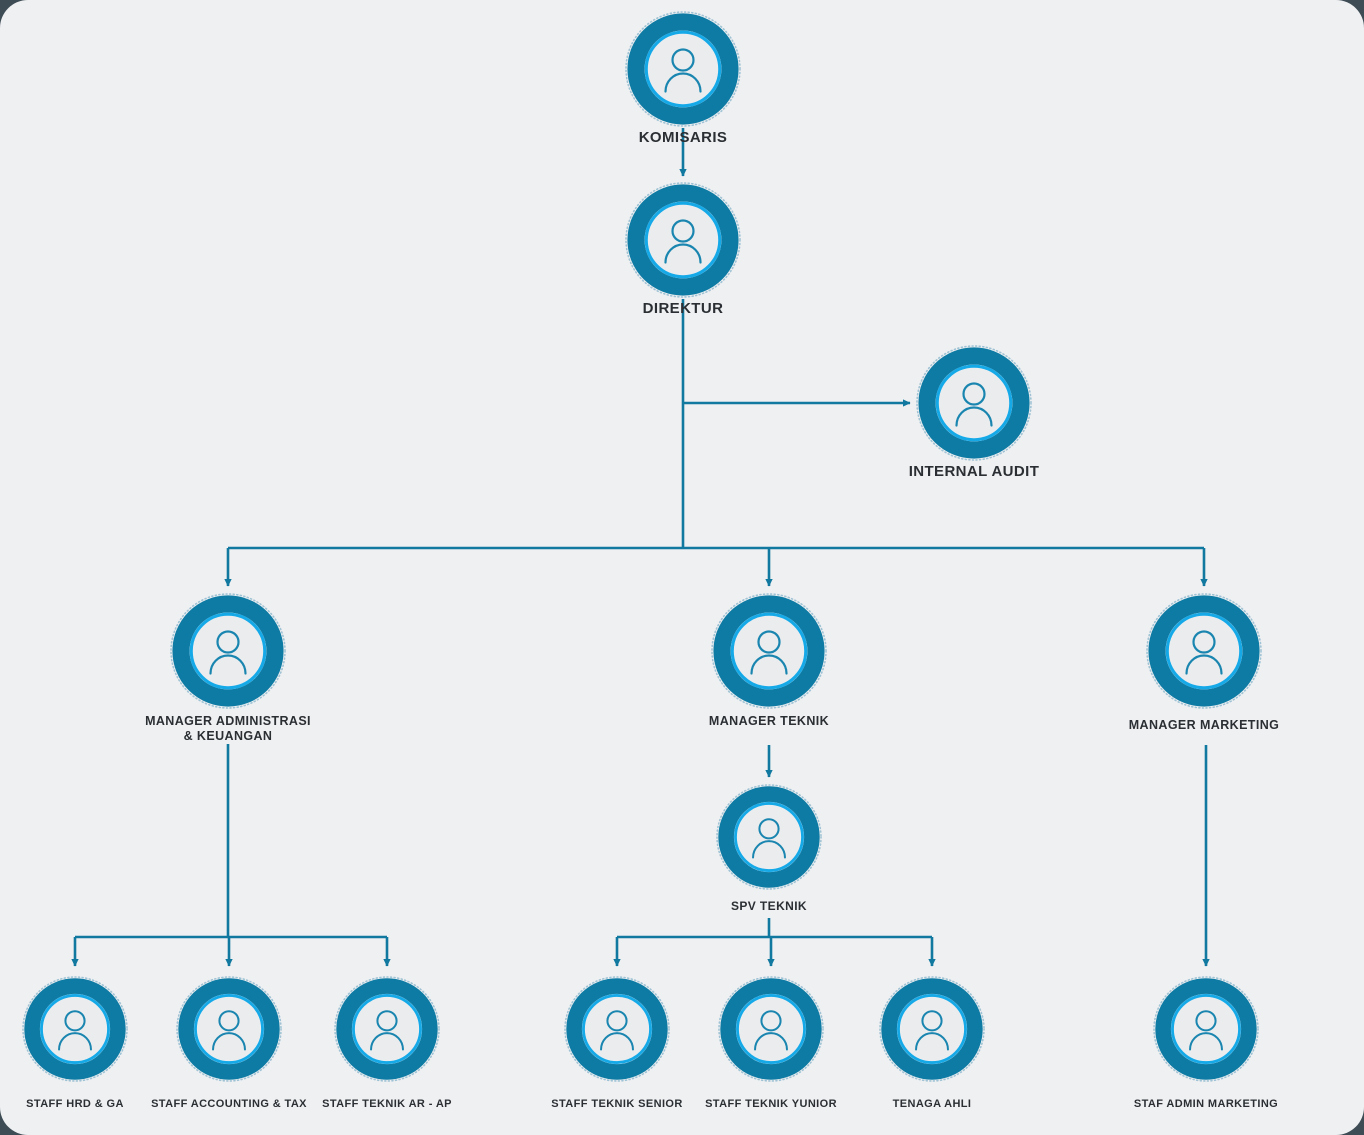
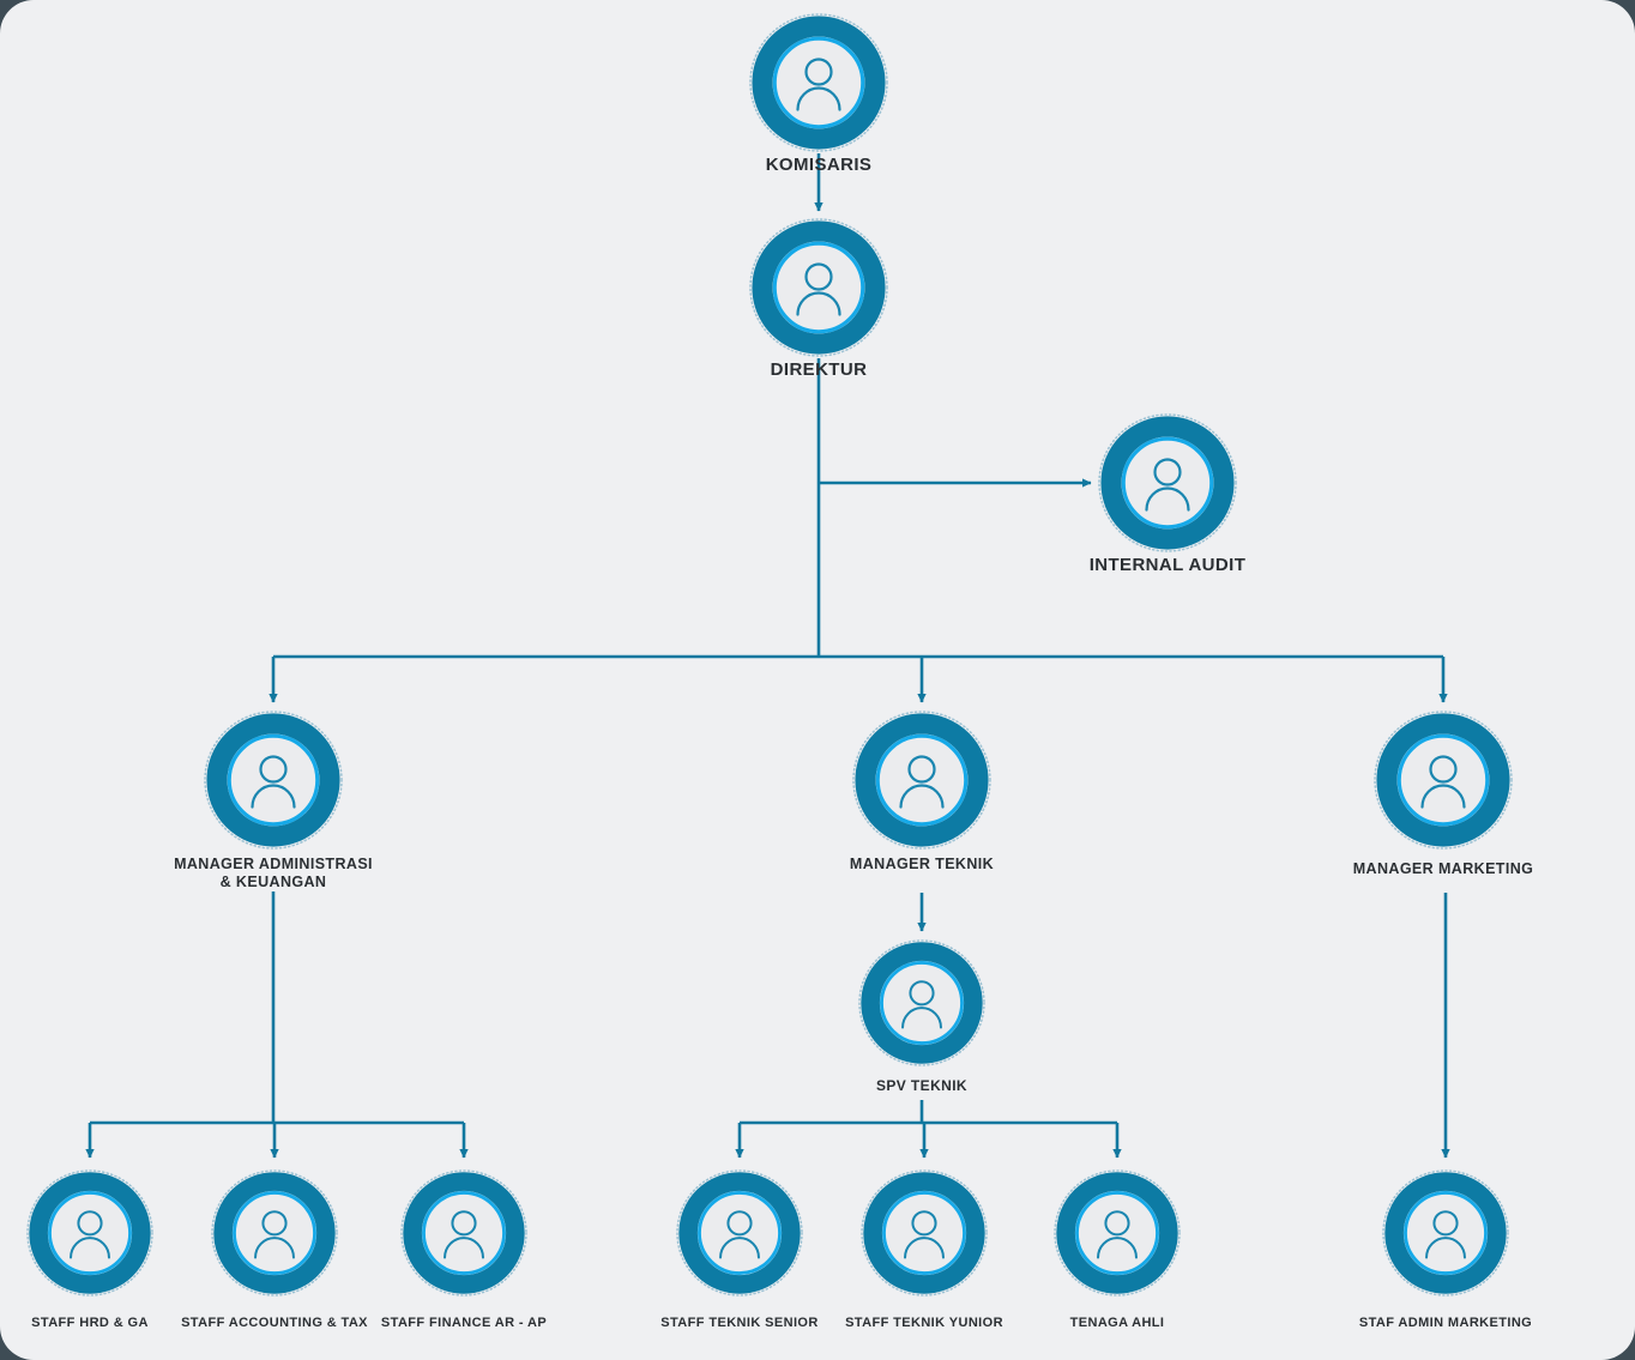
  KOMISARIS
  DIREKTUR
  INTERNAL AUDIT
  MANAGER ADMINISTRASI
  & KEUANGAN
  MANAGER TEKNIK
  MANAGER MARKETING
  SPV TEKNIK
  STAFF HRD & GA
  STAFF ACCOUNTING & TAX
- STAFF TEKNIK AR - AP
+ STAFF FINANCE AR - AP
  STAFF TEKNIK SENIOR
  STAFF TEKNIK YUNIOR
  TENAGA AHLI
  STAF ADMIN MARKETING
